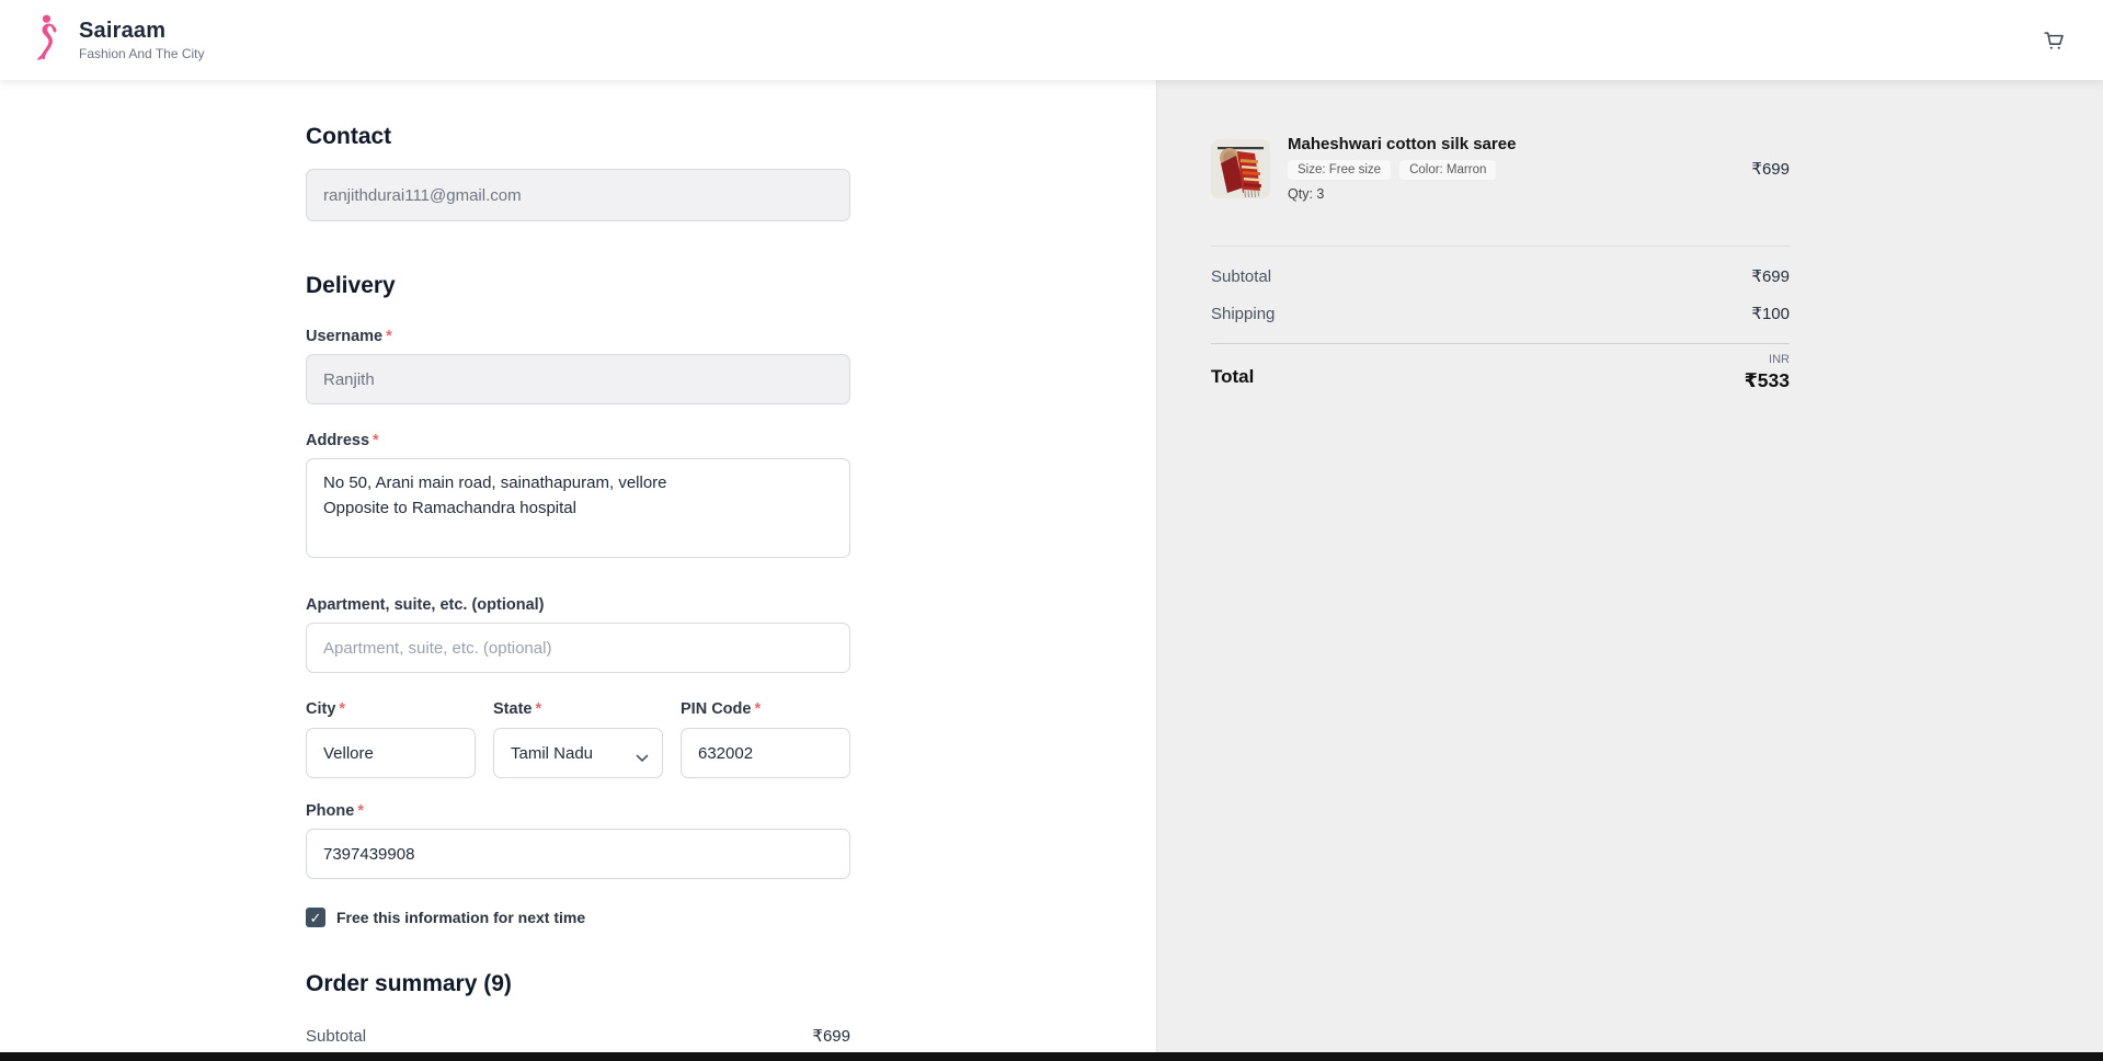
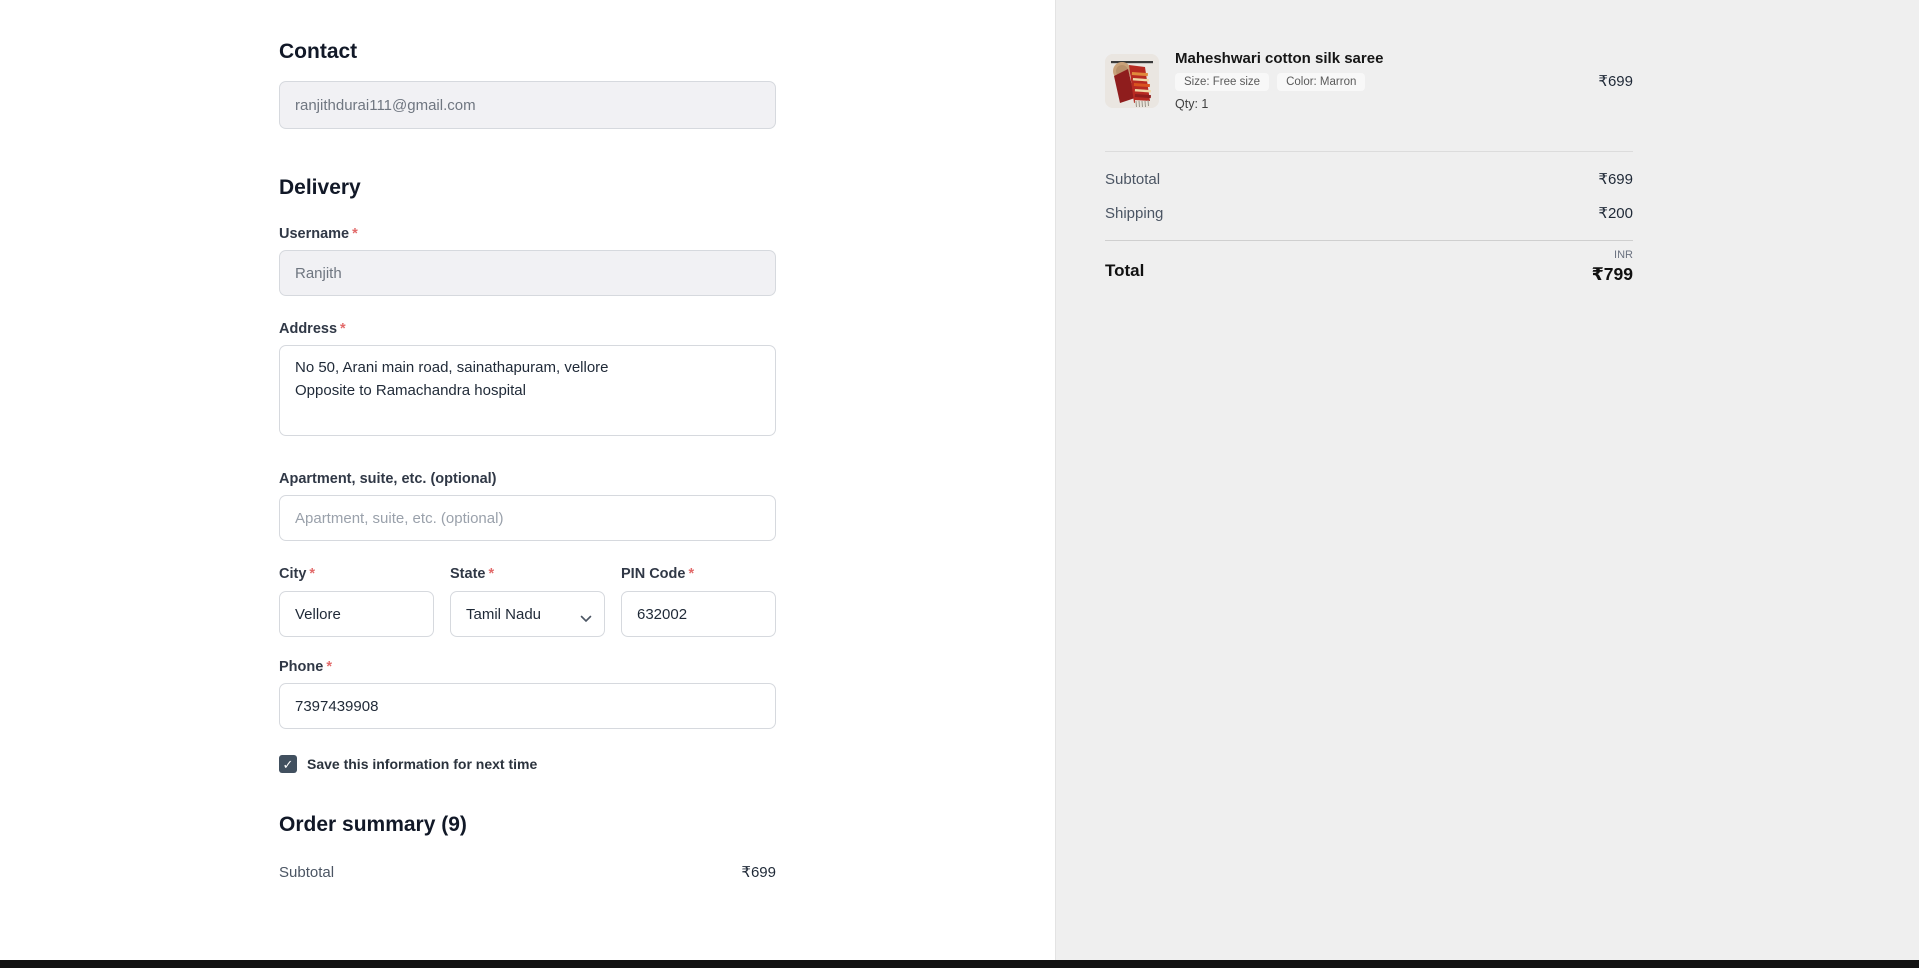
- Sairaam
- Fashion And The City
  Contact
  ranjithdurai111@gmail.com
  Delivery
  Username *
  Ranjith
  Address *
  No 50, Arani main road, sainathapuram, vellore
  Opposite to Ramachandra hospital
  Apartment, suite, etc. (optional)
  Apartment, suite, etc. (optional)
  City * Vellore
  State *
  Tamil Nadu
  PIN Code * 632002
  Phone *
  7397439908
  ✓
- Free this information for next time
+ Save this information for next time
  Order summary (9)
  Subtotal
  ₹699
  Maheshwari cotton silk saree
  Size: Free size
  Color: Marron
- Qty: 3
+ Qty: 1
  ₹699
  Subtotal
  ₹699
  Shipping
- ₹100
+ ₹200
  Total
  INR
- ₹533
+ ₹799
